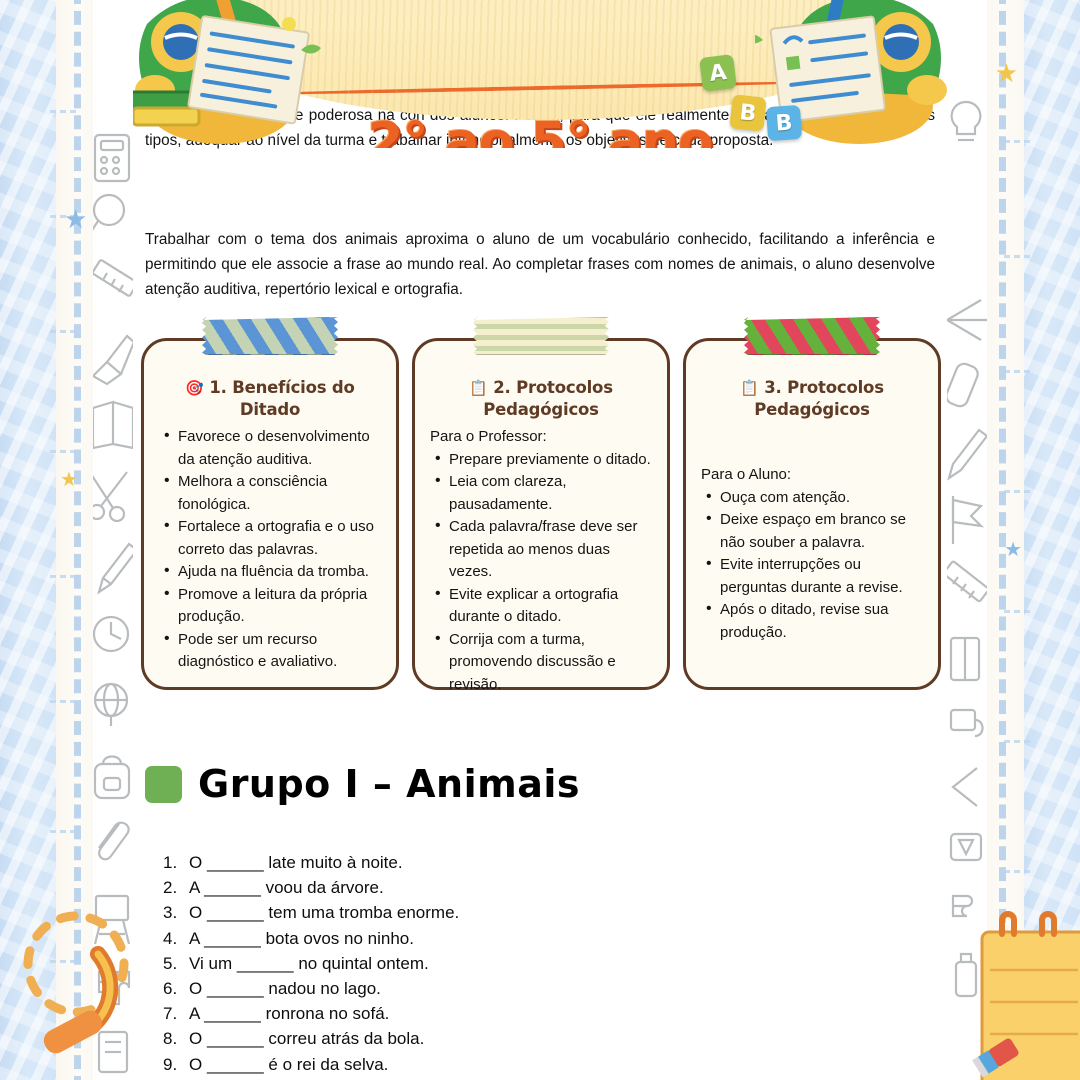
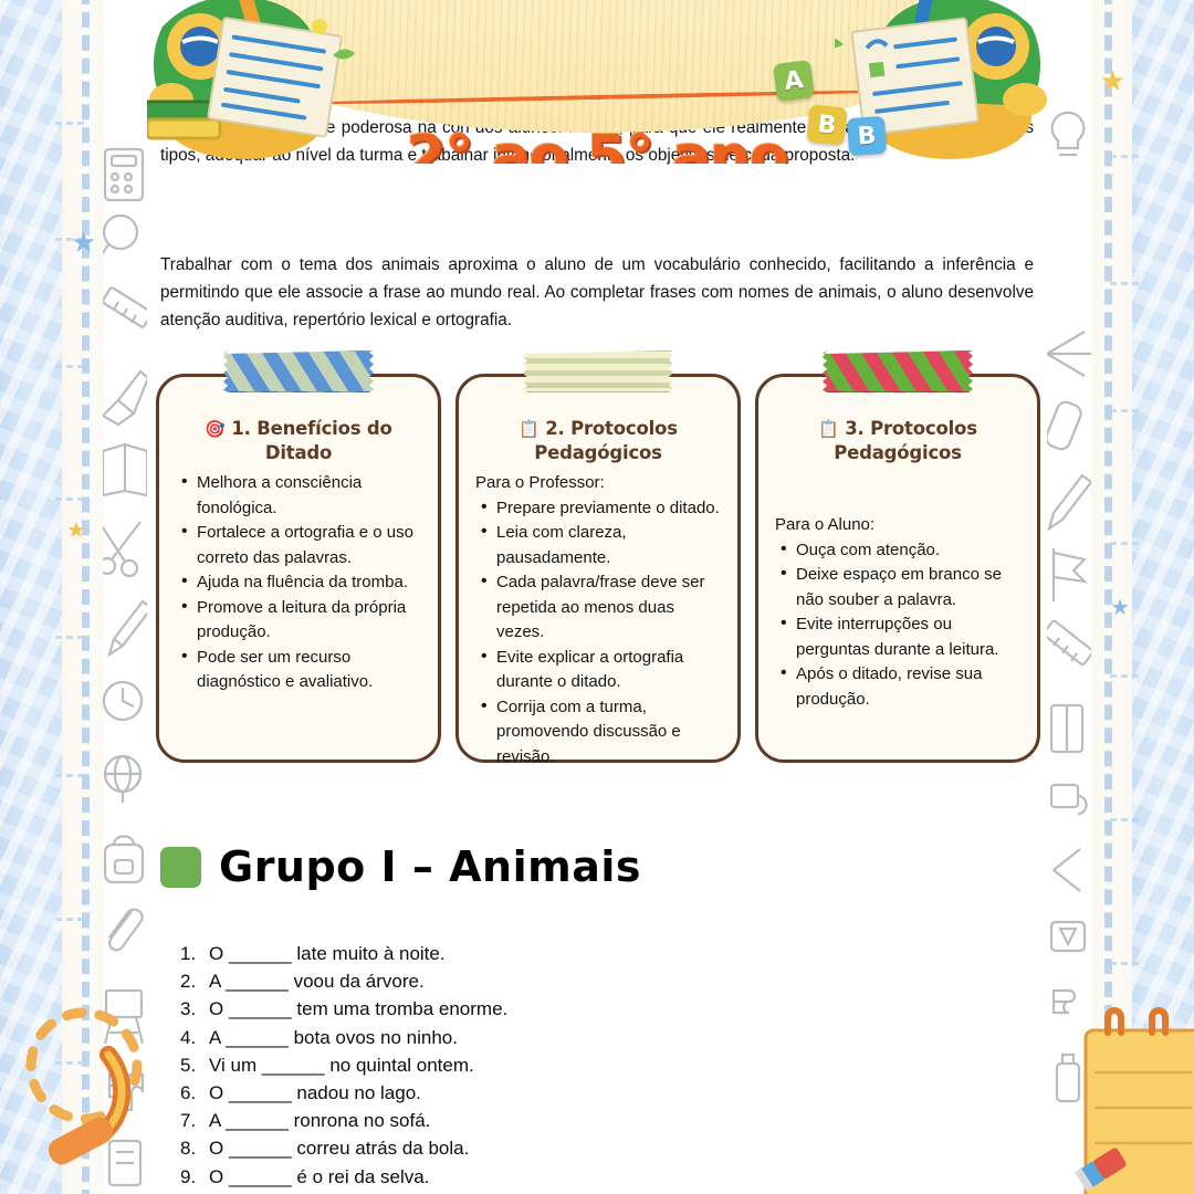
  ★
  ★
  ★
  ★
  2° ao 5° ano
  Trabalhar com o tema dos animais aproxima o aluno de um vocabulário conhecido, facilitando a inferência e permitindo que ele associe a frase ao mundo real. Ao completar frases com nomes de animais, o aluno desenvolve atenção auditiva, repertório lexical e ortografia.
  🎯 1. Benefícios do Ditado
- Favorece o desenvolvimento da atenção auditiva.
  Melhora a consciência fonológica.
  Fortalece a ortografia e o uso correto das palavras.
  Ajuda na fluência da tromba.
  Promove a leitura da própria produção.
  Pode ser um recurso diagnóstico e avaliativo.
  📋 2. Protocolos Pedagógicos
  Para o Professor:
  Prepare previamente o ditado.
  Leia com clareza, pausadamente.
  Cada palavra/frase deve ser repetida ao menos duas vezes.
  Evite explicar a ortografia durante o ditado.
  Corrija com a turma, promovendo discussão e revisão.
  📋 3. Protocolos Pedagógicos
  Para o Aluno:
  Ouça com atenção.
  Deixe espaço em branco se não souber a palavra.
- Evite interrupções ou perguntas durante a revise.
+ Evite interrupções ou perguntas durante a leitura.
  Após o ditado, revise sua produção.
  Grupo I – Animais
  1.
  O ______ late muito à noite.
  2.
  A ______ voou da árvore.
  3.
  O ______ tem uma tromba enorme.
  4.
  A ______ bota ovos no ninho.
  5.
  Vi um ______ no quintal ontem.
  6.
  O ______ nadou no lago.
  7.
  A ______ ronrona no sofá.
  8.
  O ______ correu atrás da bola.
  9.
  O ______ é o rei da selva.
